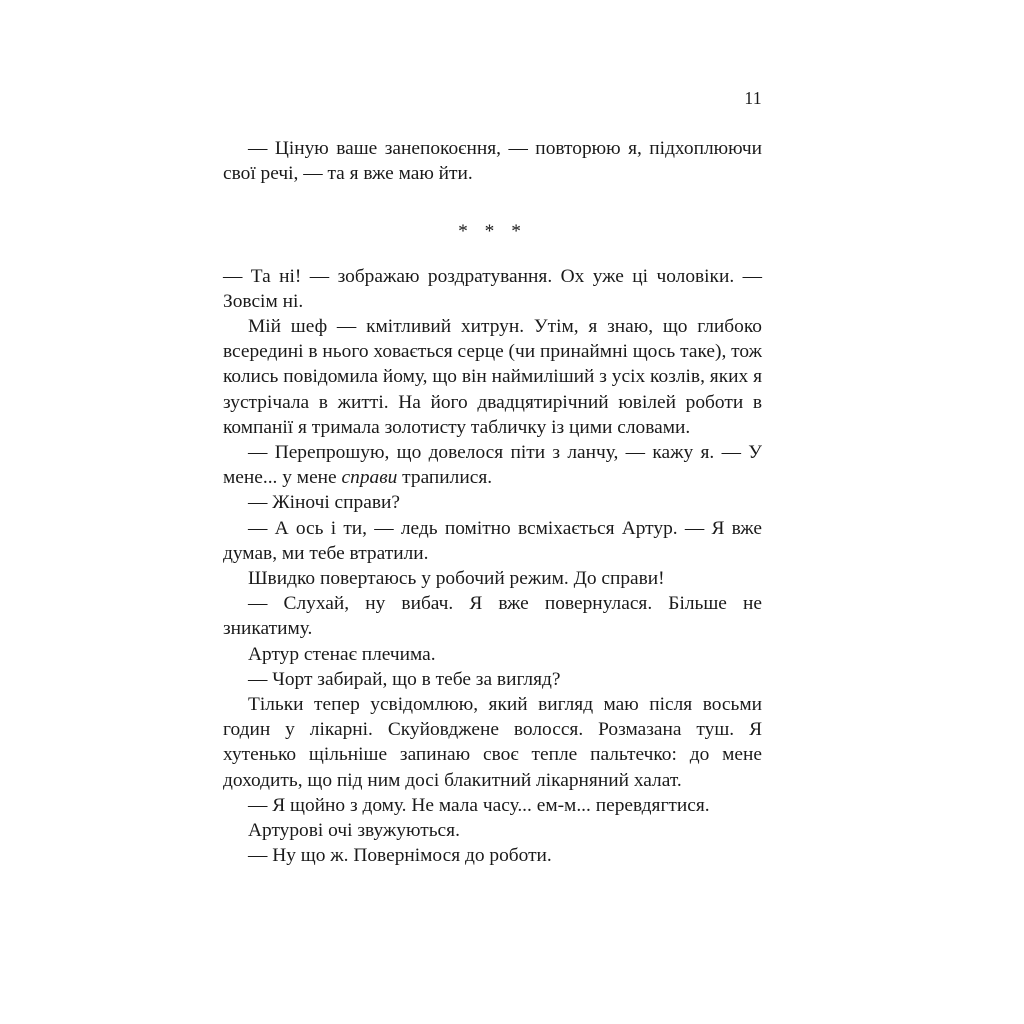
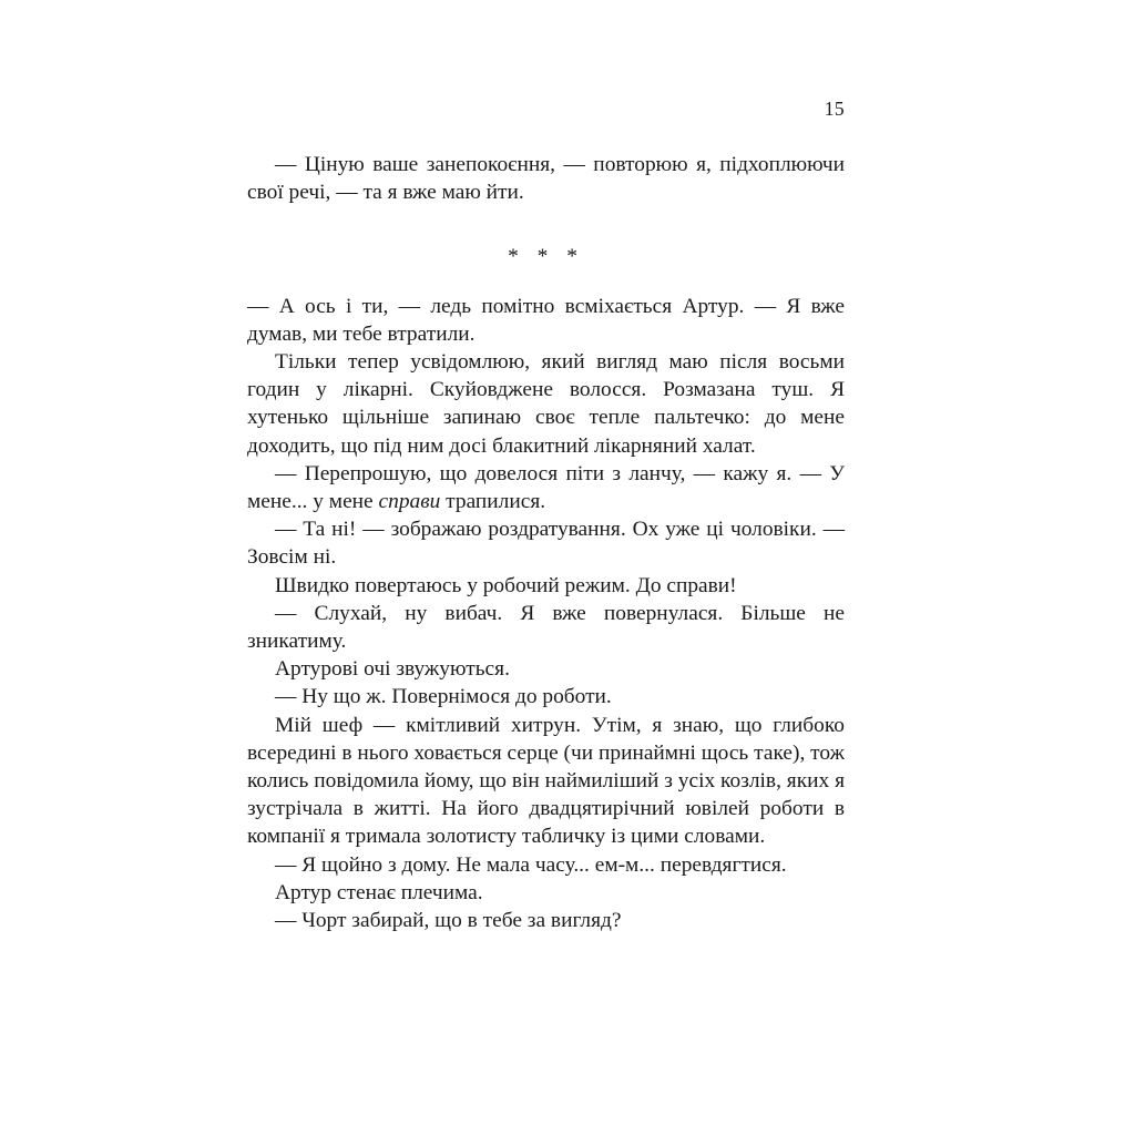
- 11
+ 15
  — Ціную ваше занепокоєння, — повторюю я, підхоплюючи свої речі, — та я вже маю йти.
  * * *
- — Та ні! — зображаю роздратування. Ох уже ці чоловіки. — Зовсім ні.
+ — А ось і ти, — ледь помітно всміхається Артур. — Я вже думав, ми тебе втратили.
- Мій шеф — кмітливий хитрун. Утім, я знаю, що глибоко всередині в нього ховається серце (чи принаймні щось таке), тож колись повідомила йому, що він наймиліший з усіх козлів, яких я зустрічала в житті. На його двадцятирічний ювілей роботи в компанії я тримала золотисту табличку із цими словами.
+ Тільки тепер усвідомлюю, який вигляд маю після восьми годин у лікарні. Скуйовджене волосся. Розмазана туш. Я хутенько щільніше запинаю своє тепле пальтечко: до мене доходить, що під ним досі блакитний лікарняний халат.
  — Перепрошую, що довелося піти з ланчу, — кажу я. — У мене... у мене справи трапилися.
- — Жіночі справи?
- — А ось і ти, — ледь помітно всміхається Артур. — Я вже думав, ми тебе втратили.
+ — Та ні! — зображаю роздратування. Ох уже ці чоловіки. — Зовсім ні.
  Швидко повертаюсь у робочий режим. До справи!
  — Слухай, ну вибач. Я вже повернулася. Більше не зникатиму.
- Артур стенає плечима.
+ Артурові очі звужуються.
- — Чорт забирай, що в тебе за вигляд?
+ — Ну що ж. Повернімося до роботи.
- Тільки тепер усвідомлюю, який вигляд маю після восьми годин у лікарні. Скуйовджене волосся. Розмазана туш. Я хутенько щільніше запинаю своє тепле пальтечко: до мене доходить, що під ним досі блакитний лікарняний халат.
+ Мій шеф — кмітливий хитрун. Утім, я знаю, що глибоко всередині в нього ховається серце (чи принаймні щось таке), тож колись повідомила йому, що він наймиліший з усіх козлів, яких я зустрічала в житті. На його двадцятирічний ювілей роботи в компанії я тримала золотисту табличку із цими словами.
  — Я щойно з дому. Не мала часу... ем-м... перевдягтися.
- Артурові очі звужуються.
+ Артур стенає плечима.
- — Ну що ж. Повернімося до роботи.
+ — Чорт забирай, що в тебе за вигляд?
